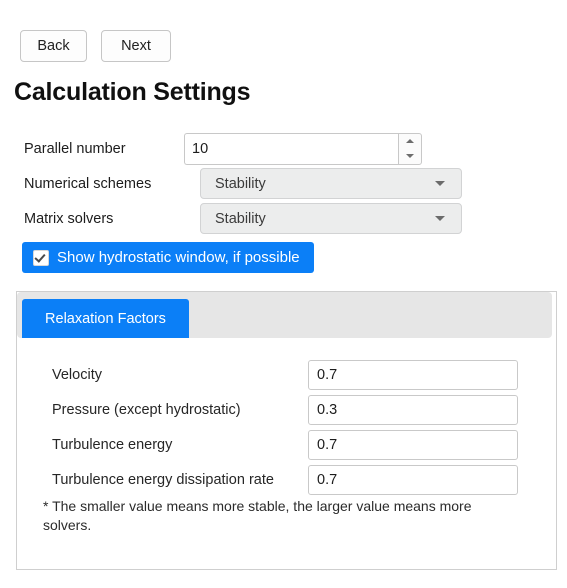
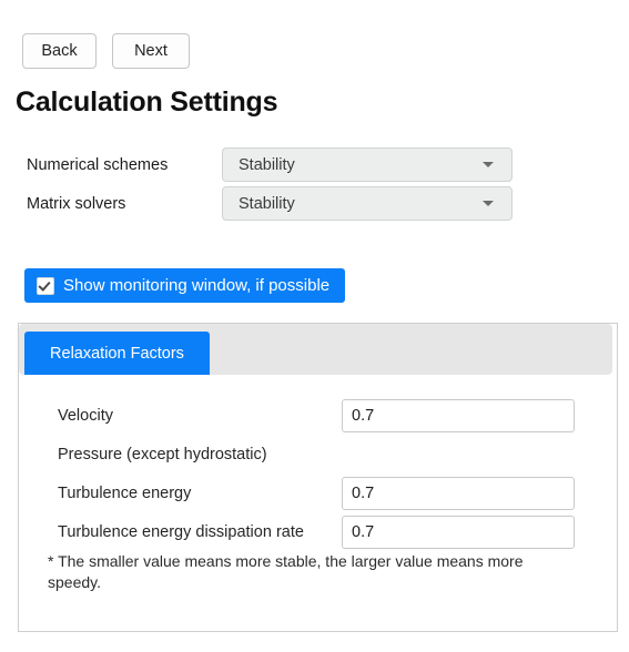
  Back
  Next
  Calculation Settings
- Parallel number
- 10
  Numerical schemes
  Stability
  Matrix solvers
  Stability
- Show hydrostatic window, if possible
+ Show monitoring window, if possible
  Relaxation Factors
  Velocity
  0.7
  Pressure (except hydrostatic)
- 0.3
  Turbulence energy
  0.7
  Turbulence energy dissipation rate
  0.7
- * The smaller value means more stable, the larger value means more solvers.
+ * The smaller value means more stable, the larger value means more speedy.
